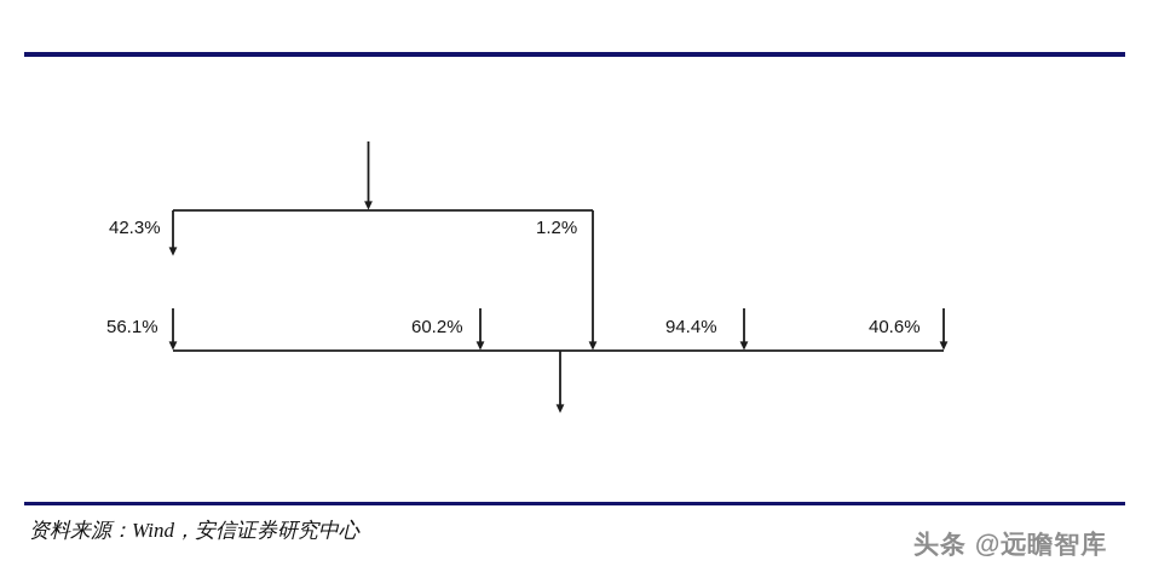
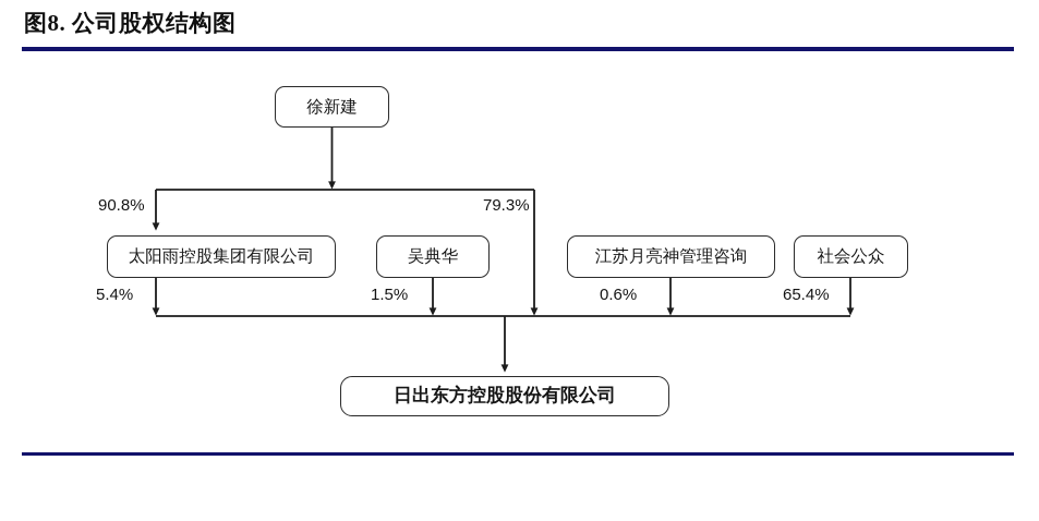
+ 图8. 公司股权结构图
+ 徐新建
+ 太阳雨控股集团有限公司
+ 吴典华
+ 江苏月亮神管理咨询
+ 社会公众
+ 日出东方控股股份有限公司
- 42.3%
+ 90.8%
- 1.2%
+ 79.3%
- 56.1%
+ 5.4%
- 60.2%
+ 1.5%
- 94.4%
+ 0.6%
- 40.6%
+ 65.4%
- 资料来源：Wind，安信证券研究中心
- 头条 @远瞻智库
